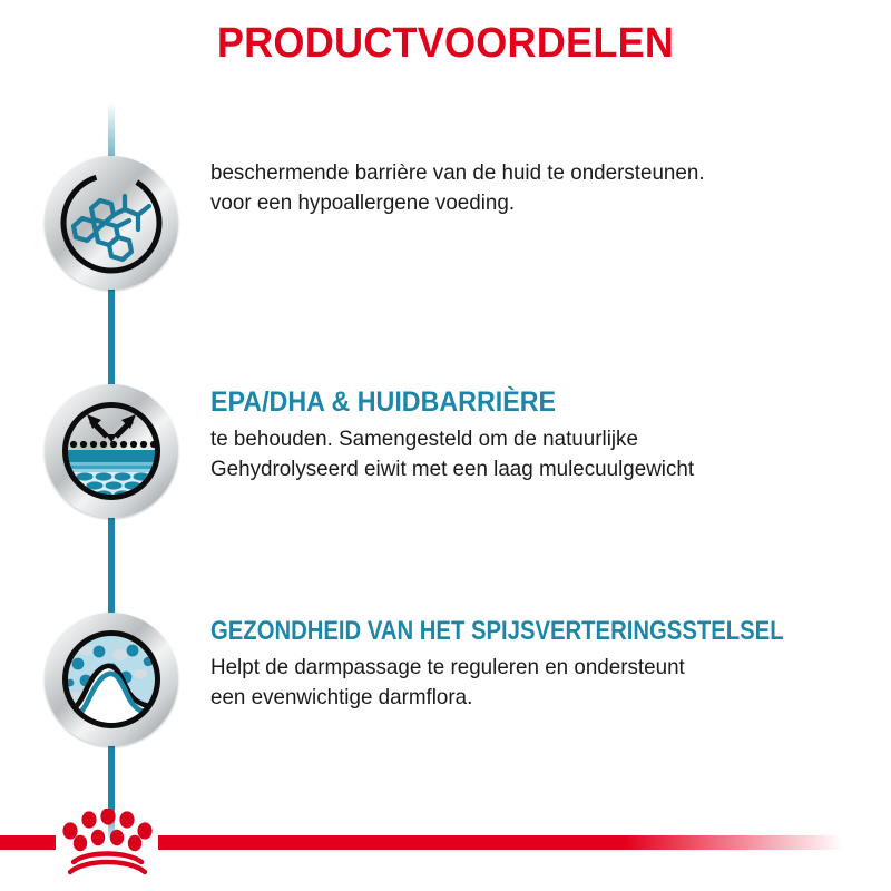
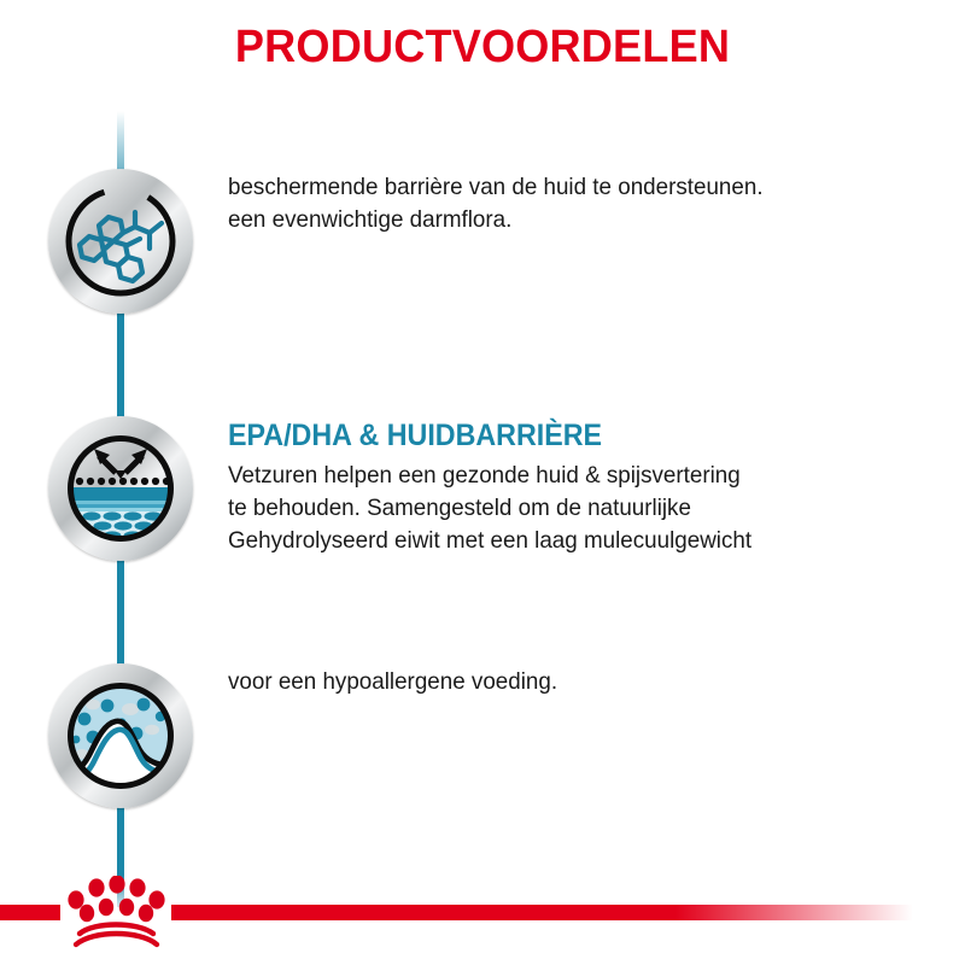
  PRODUCTVOORDELEN
  beschermende barrière van de huid te ondersteunen.
- voor een hypoallergene voeding.
+ een evenwichtige darmflora.
  EPA/DHA & HUIDBARRIÈRE
+ Vetzuren helpen een gezonde huid & spijsvertering
  te behouden. Samengesteld om de natuurlijke
  Gehydrolyseerd eiwit met een laag mulecuulgewicht
- GEZONDHEID VAN HET SPIJSVERTERINGSSTELSEL
- Helpt de darmpassage te reguleren en ondersteunt
- een evenwichtige darmflora.
+ voor een hypoallergene voeding.
